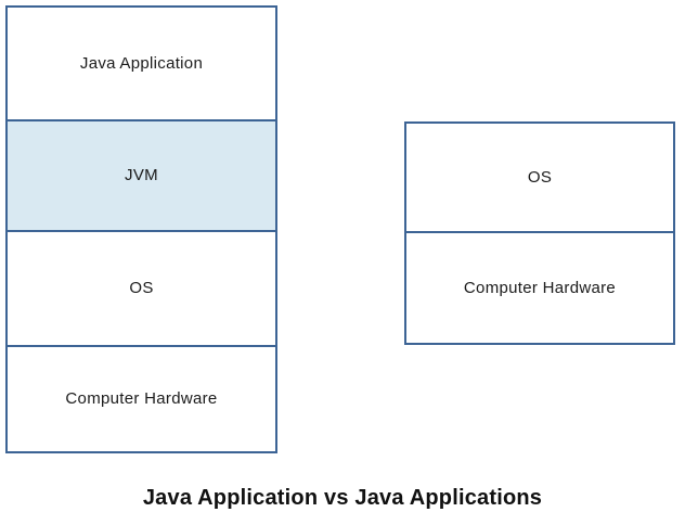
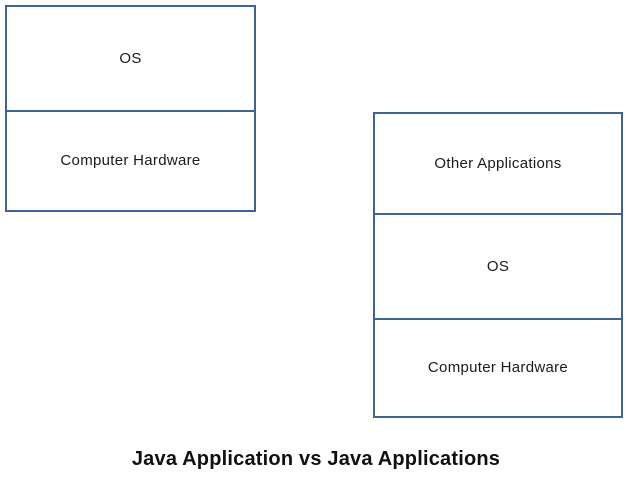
- Java Application
- JVM
  OS
  Computer Hardware
+ Other Applications
  OS
  Computer Hardware
  Java Application vs Java Applications
